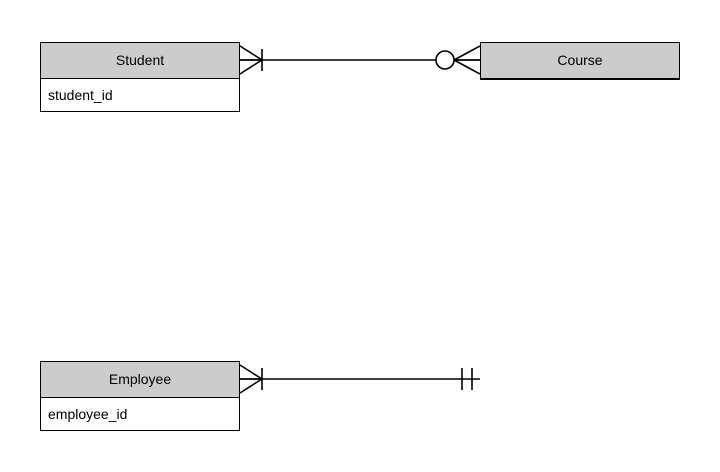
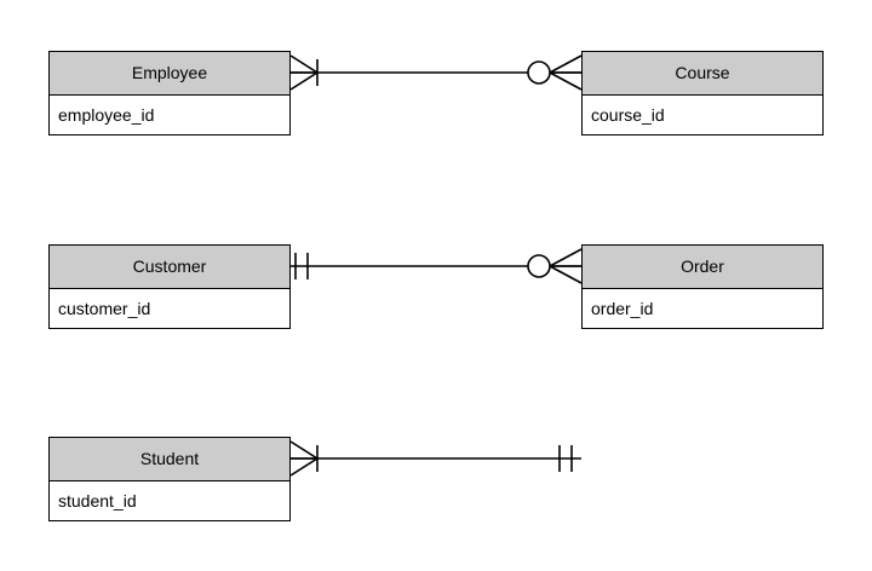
- Student
+ Employee
- student_id
+ employee_id
  Course
+ course_id
+ Customer
+ customer_id
+ Order
+ order_id
- Employee
+ Student
- employee_id
+ student_id
